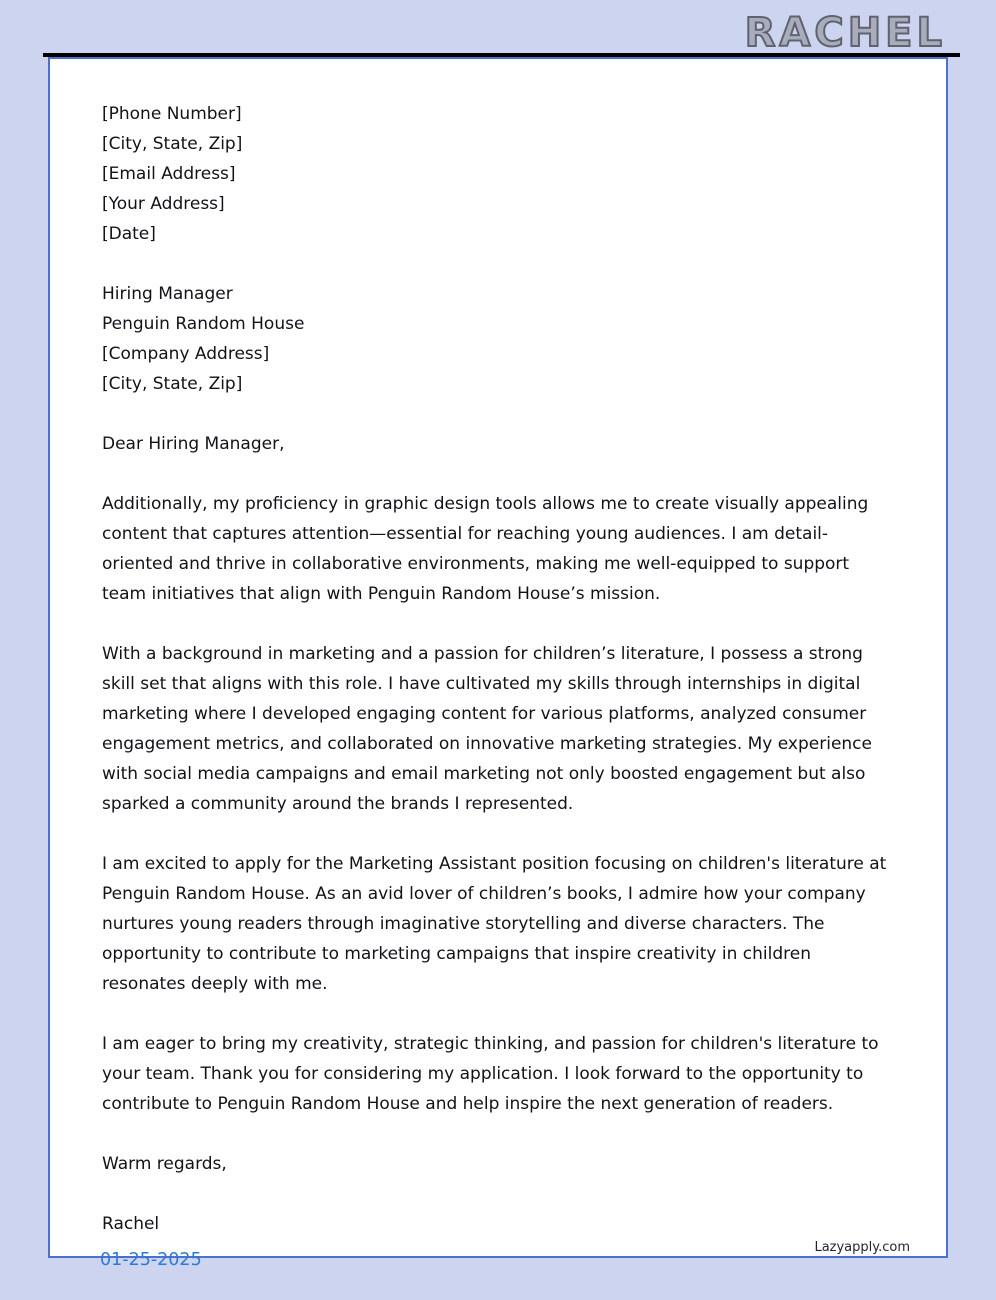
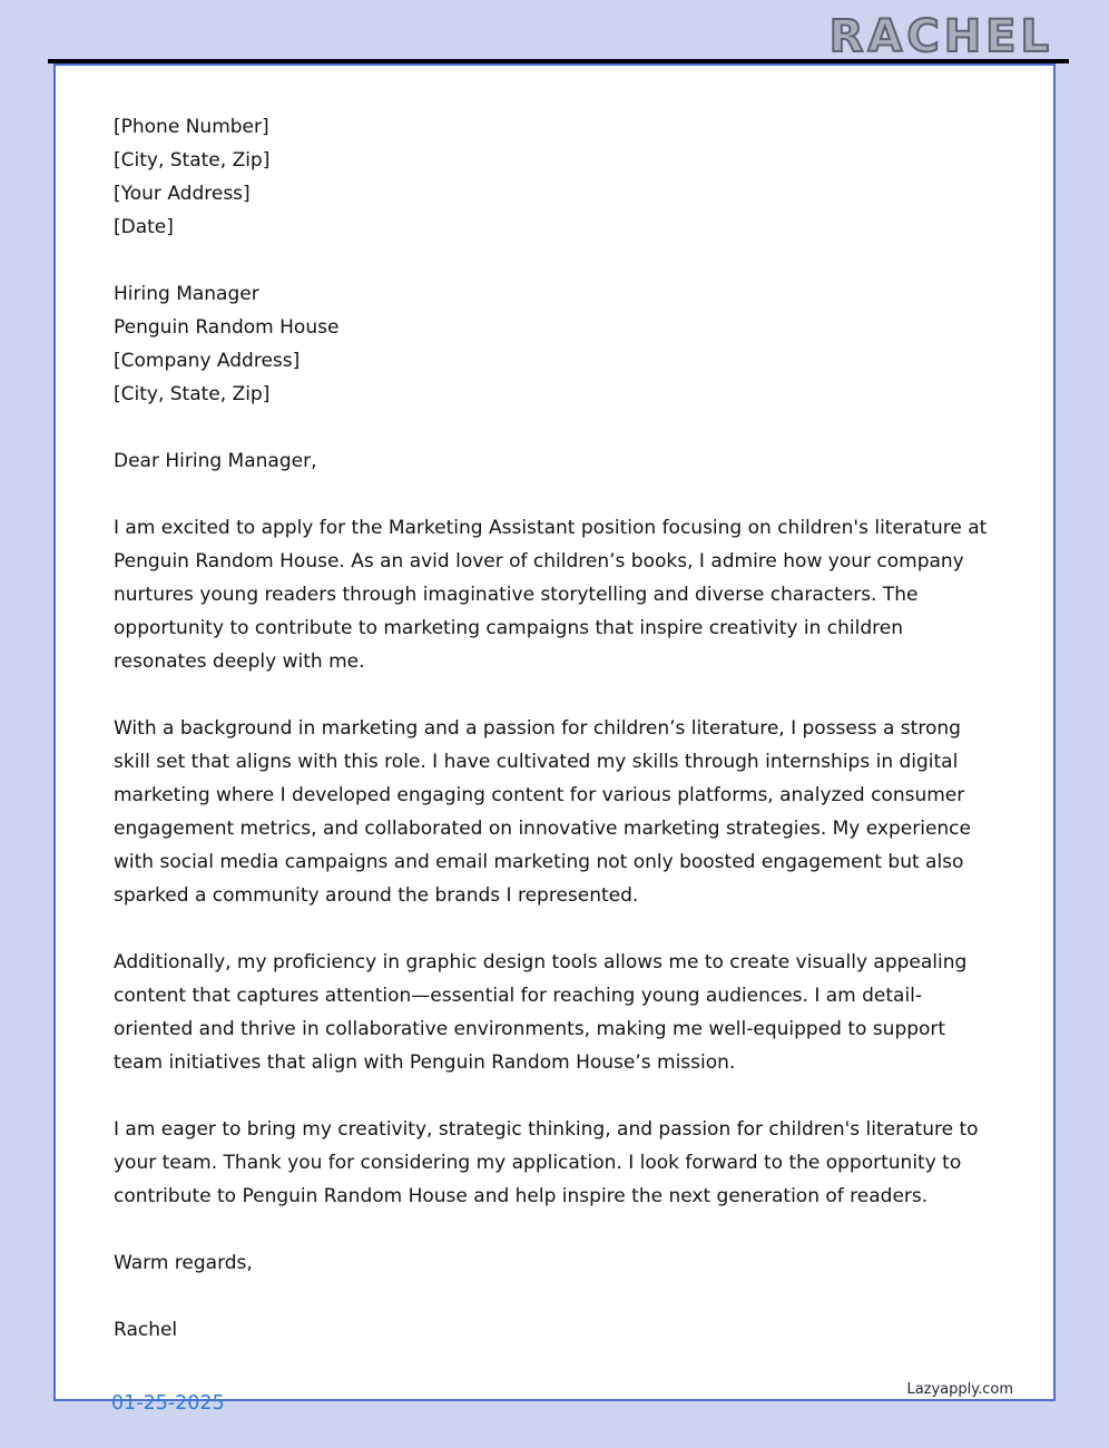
  RACHEL
  [Phone Number]
  [City, State, Zip]
- [Email Address]
  [Your Address]
  [Date]
  Hiring Manager
  Penguin Random House
  [Company Address]
  [City, State, Zip]
  Dear Hiring Manager,
- Additionally, my proficiency in graphic design tools allows me to create visually appealing content that captures attention—essential for reaching young audiences. I am detail-oriented and thrive in collaborative environments, making me well-equipped to support team initiatives that align with Penguin Random House’s mission.
+ I am excited to apply for the Marketing Assistant position focusing on children's literature at Penguin Random House. As an avid lover of children’s books, I admire how your company nurtures young readers through imaginative storytelling and diverse characters. The opportunity to contribute to marketing campaigns that inspire creativity in children resonates deeply with me.
  With a background in marketing and a passion for children’s literature, I possess a strong skill set that aligns with this role. I have cultivated my skills through internships in digital marketing where I developed engaging content for various platforms, analyzed consumer engagement metrics, and collaborated on innovative marketing strategies. My experience with social media campaigns and email marketing not only boosted engagement but also sparked a community around the brands I represented.
- I am excited to apply for the Marketing Assistant position focusing on children's literature at Penguin Random House. As an avid lover of children’s books, I admire how your company nurtures young readers through imaginative storytelling and diverse characters. The opportunity to contribute to marketing campaigns that inspire creativity in children resonates deeply with me.
+ Additionally, my proficiency in graphic design tools allows me to create visually appealing content that captures attention—essential for reaching young audiences. I am detail-oriented and thrive in collaborative environments, making me well-equipped to support team initiatives that align with Penguin Random House’s mission.
  I am eager to bring my creativity, strategic thinking, and passion for children's literature to your team. Thank you for considering my application. I look forward to the opportunity to contribute to Penguin Random House and help inspire the next generation of readers.
  Warm regards,
  Rachel
  01-25-2025
  Lazyapply.com
